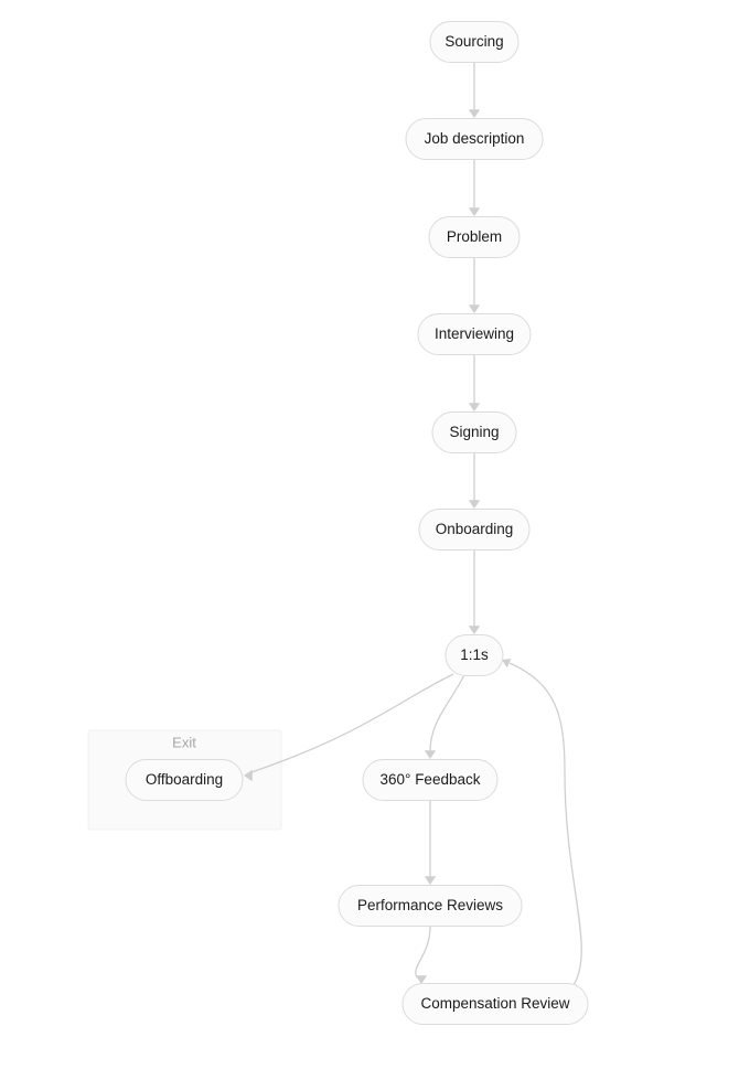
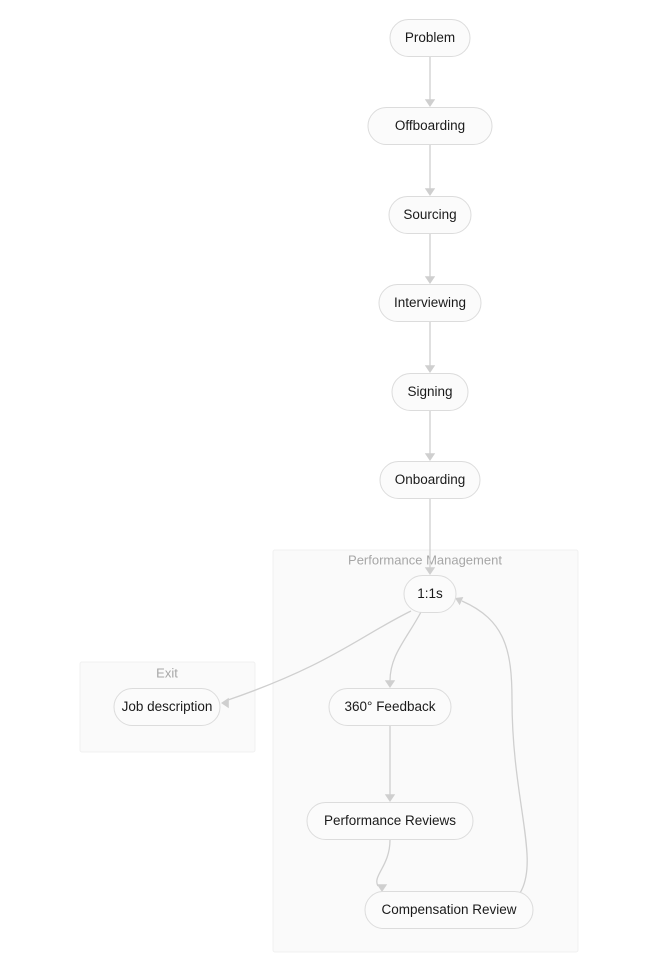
+ Performance Management
  Exit
- Sourcing
+ Problem
- Job description
+ Offboarding
- Problem
+ Sourcing
  Interviewing
  Signing
  Onboarding
  1:1s
  360° Feedback
  Performance Reviews
  Compensation Review
- Offboarding
+ Job description
